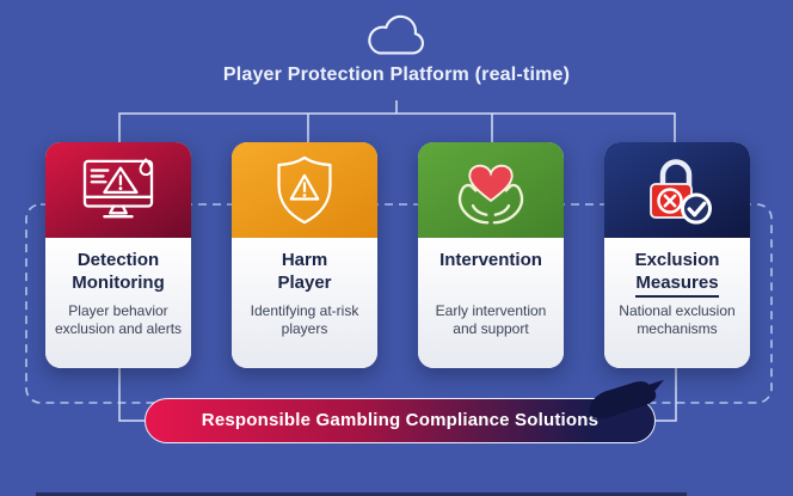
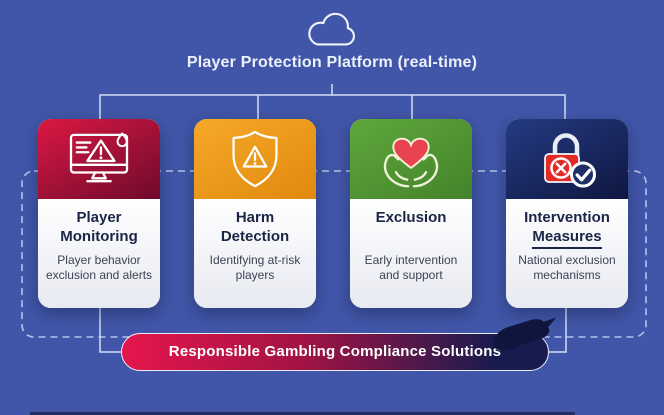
  Player Protection Platform (real-time)
- Detection
+ Player
  Monitoring
  Player behavior exclusion and alerts
  Harm
- Player
+ Detection
  Identifying at-risk players
- Intervention
+ Exclusion
  Early intervention and support
- Exclusion
+ Intervention
  Measures
  National exclusion mechanisms
  Responsible Gambling Compliance Solutions
